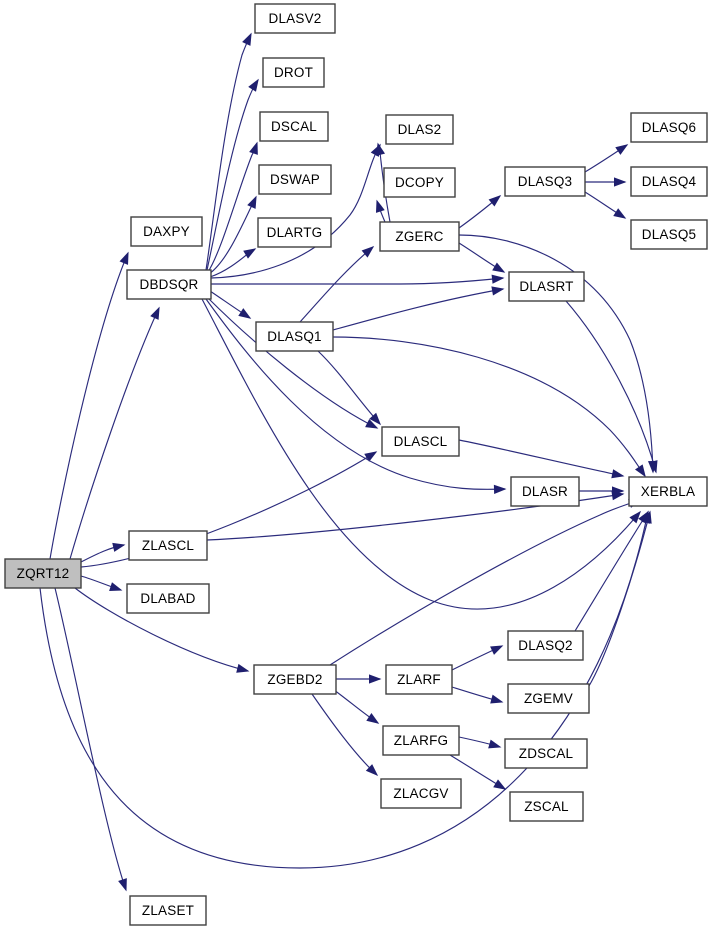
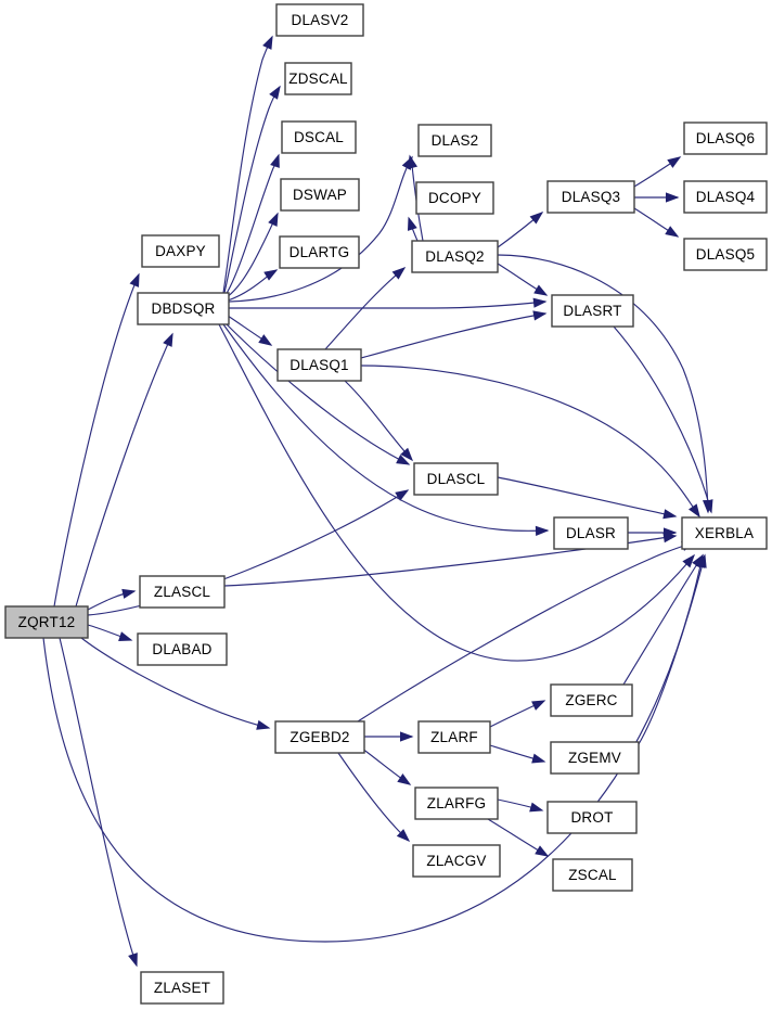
  ZQRT12
  DAXPY
  DBDSQR
  ZLASCL
  DLABAD
  ZLASET
  DLASV2
- DROT
+ ZDSCAL
  DSCAL
  DSWAP
  DLARTG
  DLASQ1
  ZGEBD2
  DLAS2
  DCOPY
- ZGERC
+ DLASQ2
  DLASCL
  ZLARF
  ZLARFG
  ZLACGV
  DLASQ3
  DLASRT
  DLASR
- DLASQ2
+ ZGERC
  ZGEMV
- ZDSCAL
+ DROT
  ZSCAL
  DLASQ6
  DLASQ4
  DLASQ5
  XERBLA
